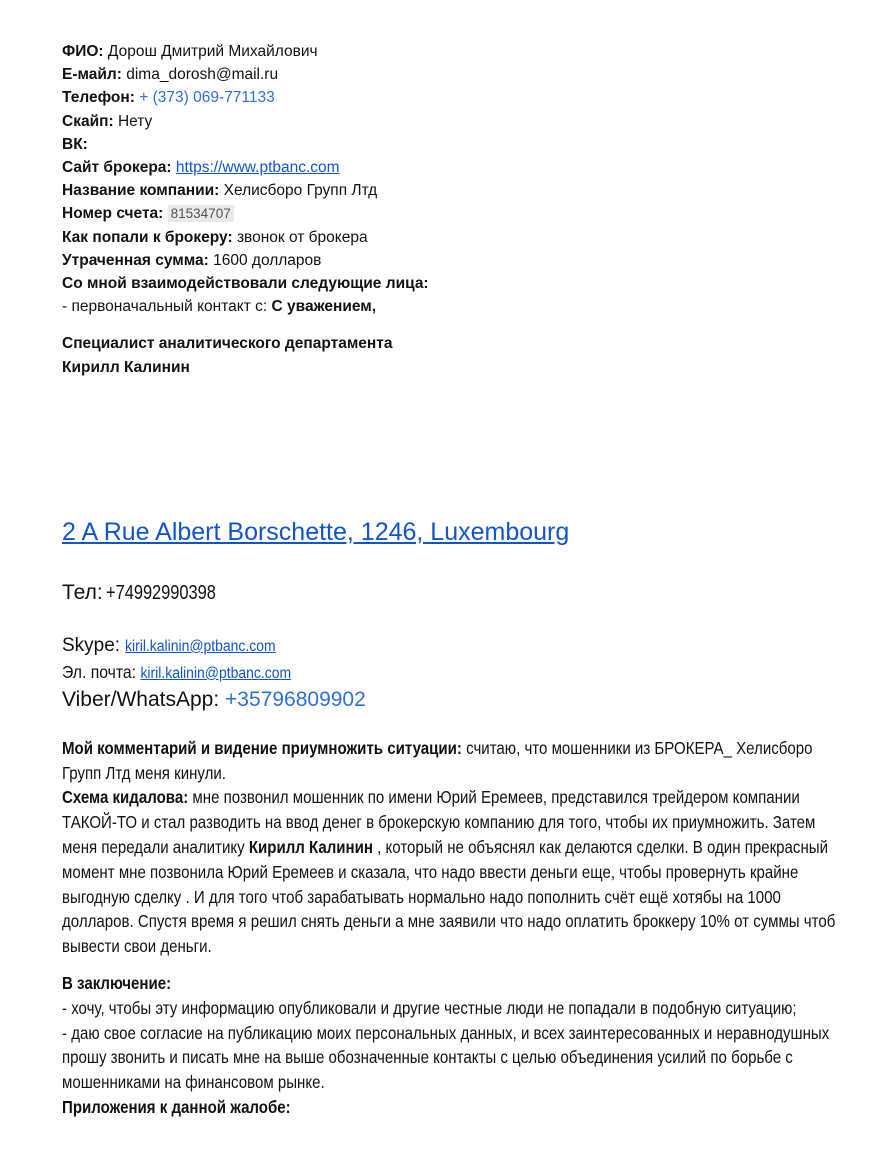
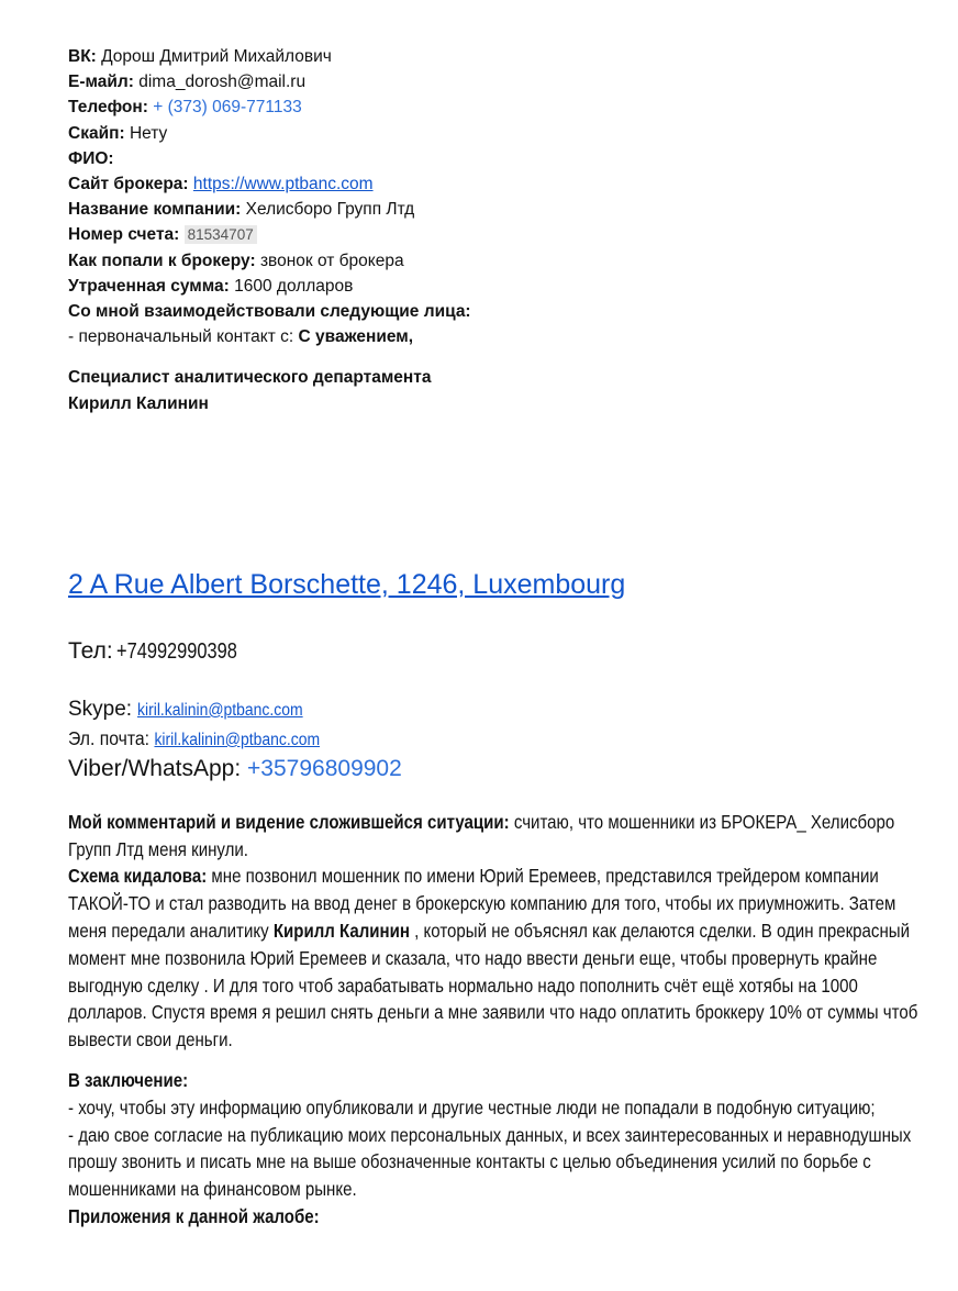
- ФИО: Дорош Дмитрий Михайлович
+ ВК: Дорош Дмитрий Михайлович
  Е-майл: dima_dorosh@mail.ru
  Телефон: + (373) 069-771133
  Скайп: Нету
- ВК:
+ ФИО:
  Сайт брокера: https://www.ptbanc.com
  Название компании: Хелисборо Групп Лтд
  Номер счета: 81534707
  Как попали к брокеру: звонок от брокера
  Утраченная сумма: 1600 долларов
  Со мной взаимодействовали следующие лица:
  - первоначальный контакт с: С уважением,
  Специалист аналитического департамента
  Кирилл Калинин
  2 A Rue Albert Borschette, 1246, Luxembourg
  Тел: +74992990398
  Skype: kiril.kalinin@ptbanc.com
  Эл. почта: kiril.kalinin@ptbanc.com
  Viber/WhatsApp: +35796809902
- Мой комментарий и видение приумножить ситуации: считаю, что мошенники из БРОКЕРА_ Хелисборо Групп Лтд меня кинули.
+ Мой комментарий и видение сложившейся ситуации: считаю, что мошенники из БРОКЕРА_ Хелисборо Групп Лтд меня кинули.
  Схема кидалова: мне позвонил мошенник по имени Юрий Еремеев, представился трейдером компании ТАКОЙ-ТО и стал разводить на ввод денег в брокерскую компанию для того, чтобы их приумножить. Затем меня передали аналитику Кирилл Калинин , который не объяснял как делаются сделки. В один прекрасный момент мне позвонила Юрий Еремеев и сказала, что надо ввести деньги еще, чтобы провернуть крайне выгодную сделку . И для того чтоб зарабатывать нормально надо пополнить счёт ещё хотябы на 1000 долларов. Спустя время я решил снять деньги а мне заявили что надо оплатить броккеру 10% от суммы чтоб вывести свои деньги.
  В заключение:
  - хочу, чтобы эту информацию опубликовали и другие честные люди не попадали в подобную ситуацию;
  - даю свое согласие на публикацию моих персональных данных, и всех заинтересованных и неравнодушных прошу звонить и писать мне на выше обозначенные контакты с целью объединения усилий по борьбе с мошенниками на финансовом рынке.
  Приложения к данной жалобе:
